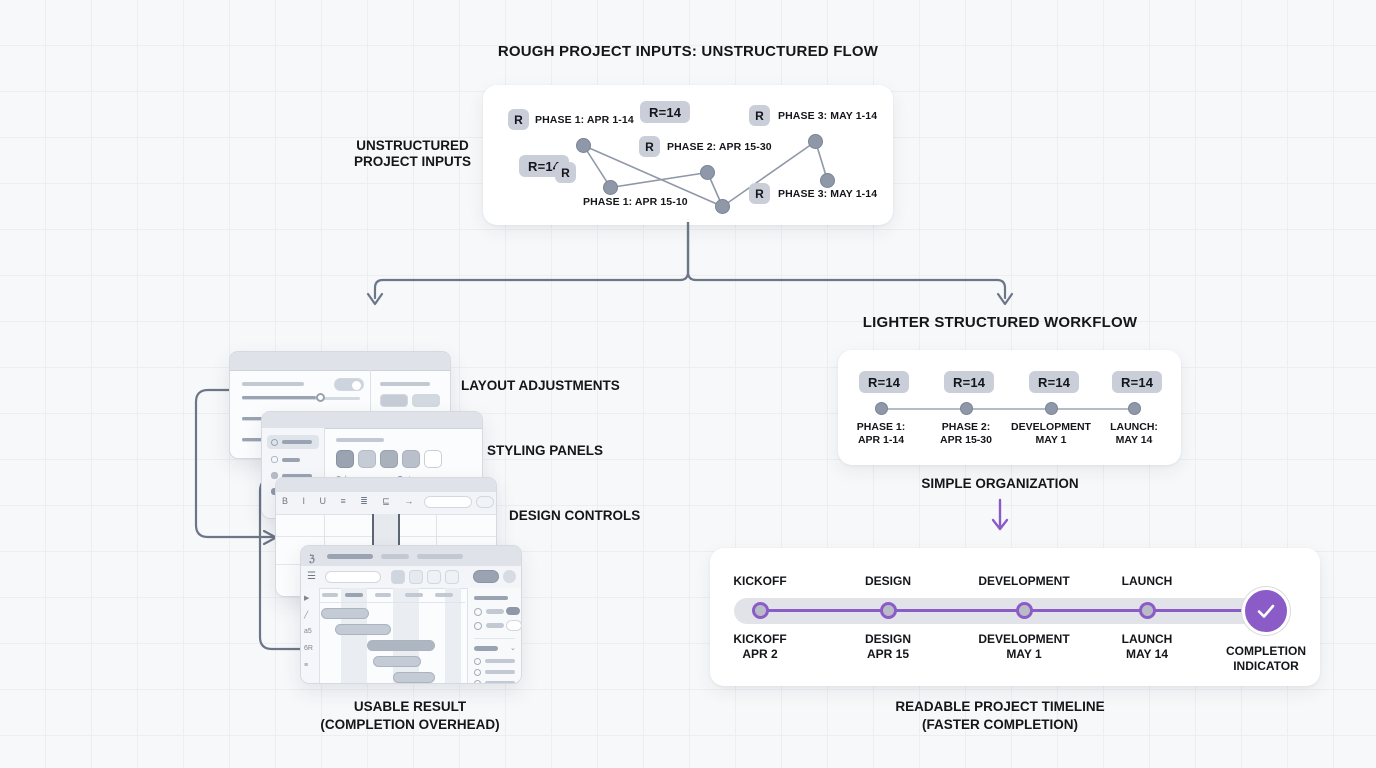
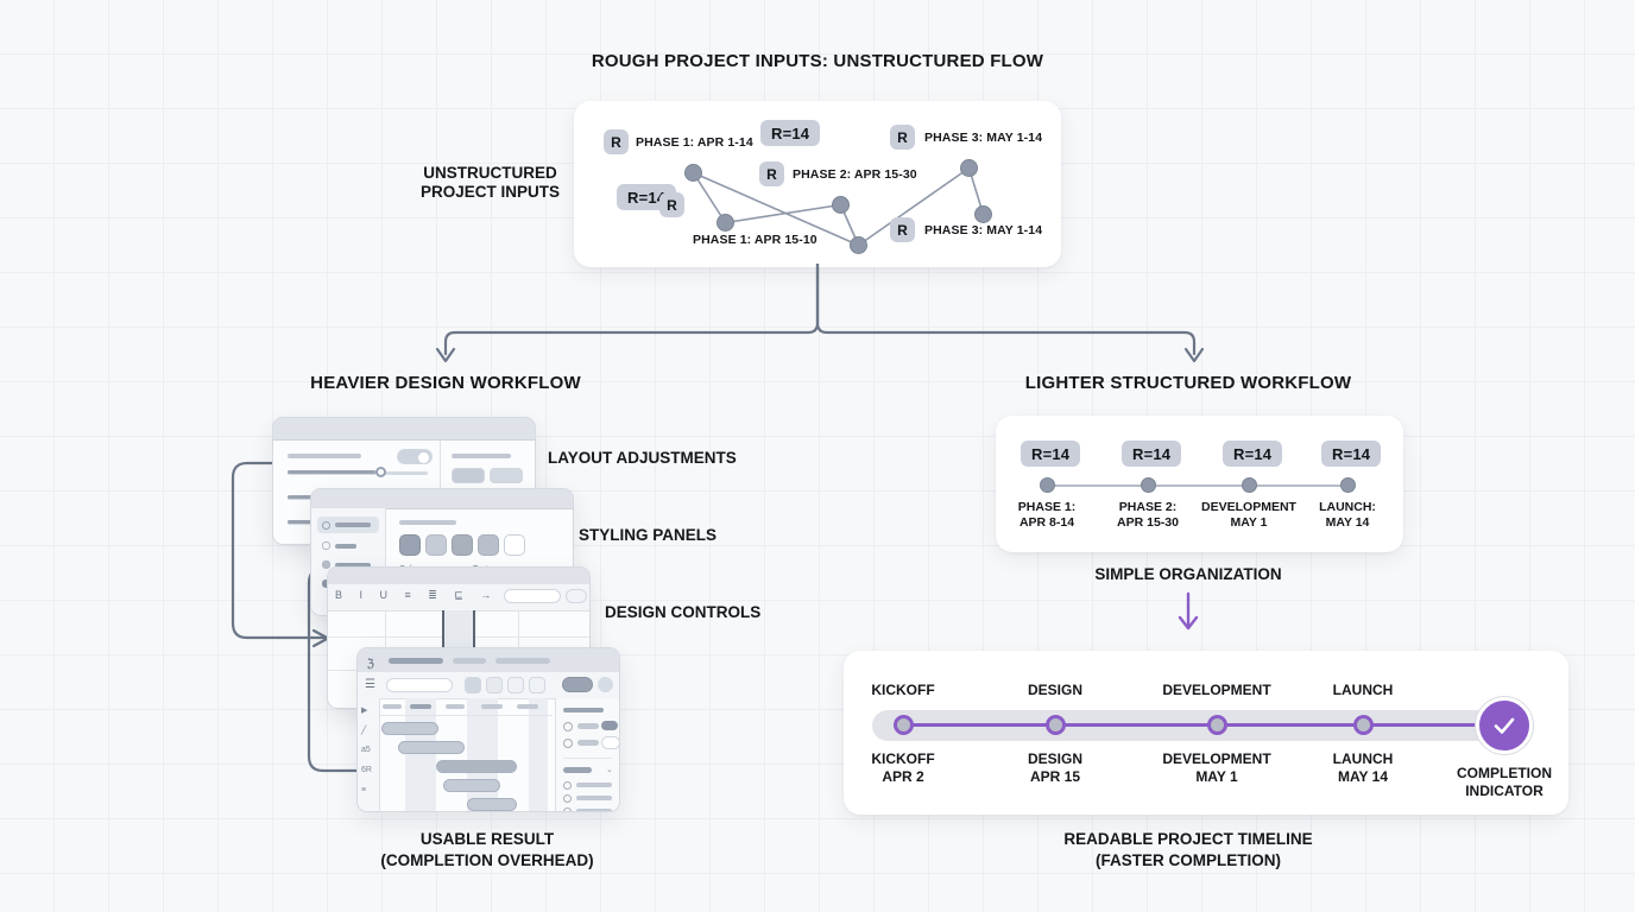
  ROUGH PROJECT INPUTS: UNSTRUCTURED FLOW
  UNSTRUCTURED
  PROJECT INPUTS
  R
  R=14
  R
  R
  R=1
  R
  R
  PHASE 1: APR 1-14
  PHASE 3: MAY 1-14
  PHASE 2: APR 15-30
  PHASE 1: APR 15-10
  PHASE 3: MAY 1-14
+ HEAVIER DESIGN WORKFLOW
  B I U ≡ ≣ ⊑ →
  ℨ
  ☰
  LAYOUT ADJUSTMENTS
  STYLING PANELS
  DESIGN CONTROLS
  USABLE RESULT
  (COMPLETION OVERHEAD)
  LIGHTER STRUCTURED WORKFLOW
  R=14
  PHASE 1:
- APR 1-14
+ APR 8-14
  R=14
  PHASE 2:
  APR 15-30
  R=14
  DEVELOPMENT
  MAY 1
  R=14
  LAUNCH:
  MAY 14
  SIMPLE ORGANIZATION
  KICKOFF
  KICKOFF
  APR 2
  DESIGN
  DESIGN
  APR 15
  DEVELOPMENT
  DEVELOPMENT
  MAY 1
  LAUNCH
  LAUNCH
  MAY 14
  COMPLETION
  INDICATOR
  READABLE PROJECT TIMELINE
  (FASTER COMPLETION)
